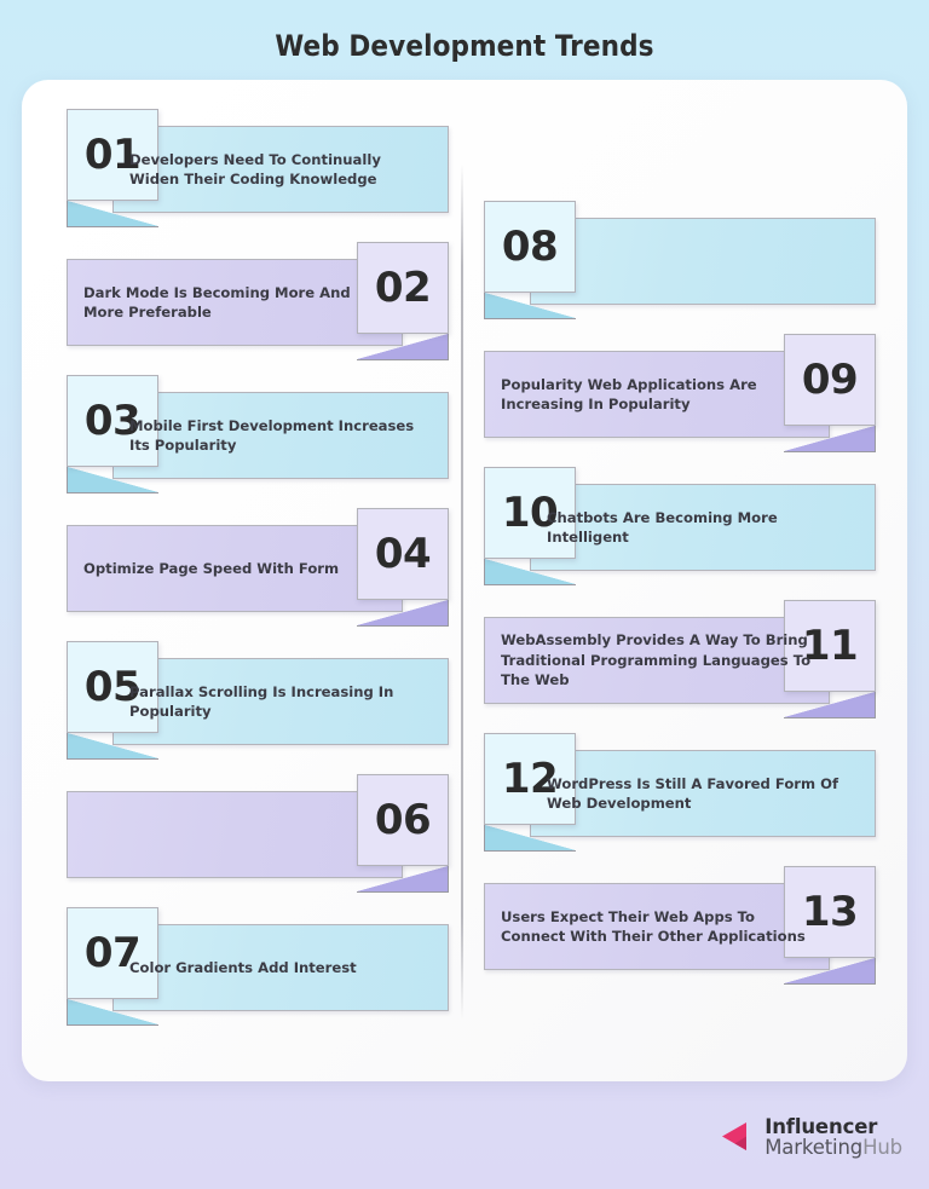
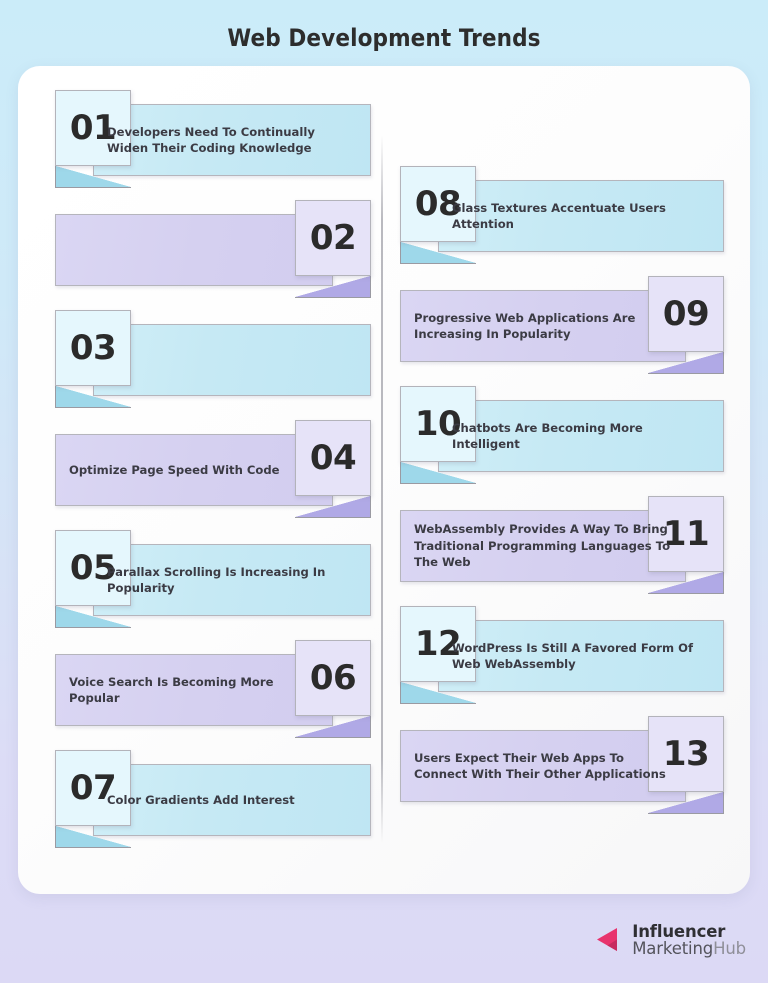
  Web Development Trends
  01
  Developers Need To Continually Widen Their Coding Knowledge
  02
- Dark Mode Is Becoming More And More Preferable
  03
- Mobile First Development Increases Its Popularity
  04
- Optimize Page Speed With Form
+ Optimize Page Speed With Code
  05
  Parallax Scrolling Is Increasing In Popularity
  06
+ Voice Search Is Becoming More Popular
  07
  Color Gradients Add Interest
  08
+ Glass Textures Accentuate Users Attention
  09
- Popularity Web Applications Are Increasing In Popularity
+ Progressive Web Applications Are Increasing In Popularity
  10
  Chatbots Are Becoming More Intelligent
  11
  WebAssembly Provides A Way To Bring Traditional Programming Languages To The Web
  12
- WordPress Is Still A Favored Form Of Web Development
+ WordPress Is Still A Favored Form Of Web WebAssembly
  13
  Users Expect Their Web Apps To Connect With Their Other Applications
  Influencer
  MarketingHub
